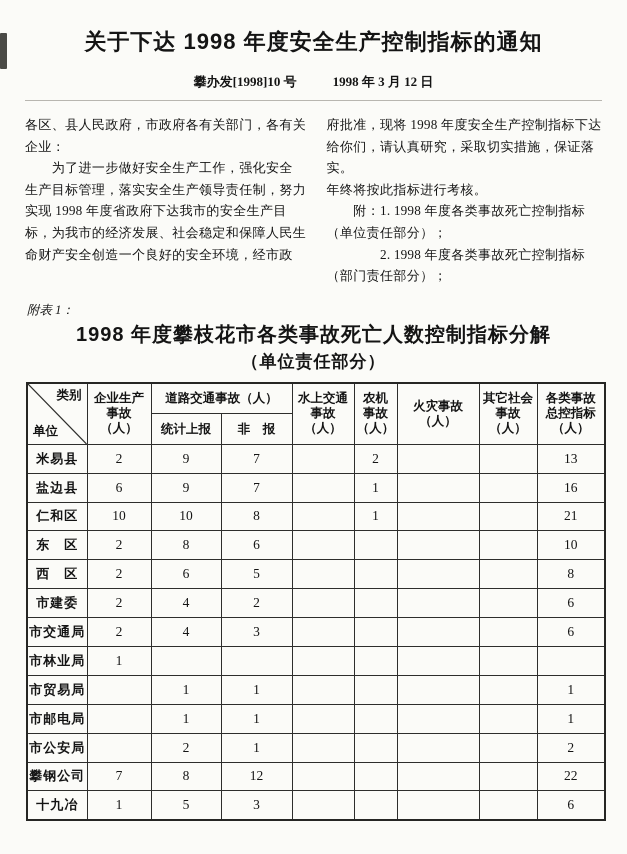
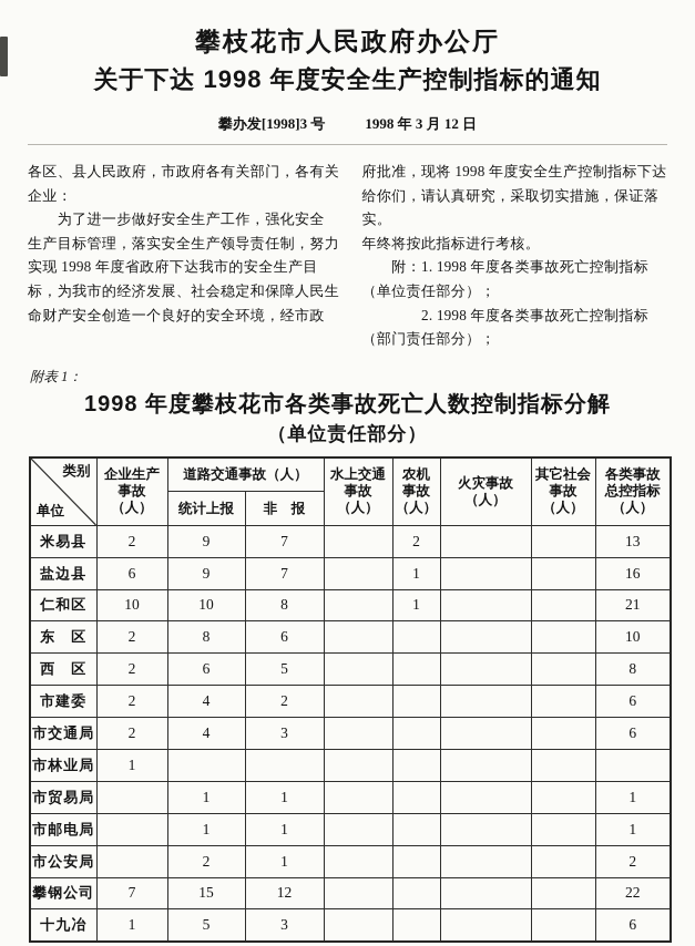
+ 攀枝花市人民政府办公厅
  关于下达 1998 年度安全生产控制指标的通知
- 攀办发[1998]10 号 1998 年 3 月 12 日
+ 攀办发[1998]3 号 1998 年 3 月 12 日
  各区、县人民政府，市政府各有关部门，各有关
  企业：
  为了进一步做好安全生产工作，强化安全
  生产目标管理，落实安全生产领导责任制，努力
  实现 1998 年度省政府下达我市的安全生产目
  标，为我市的经济发展、社会稳定和保障人民生
  命财产安全创造一个良好的安全环境，经市政
  府批准，现将 1998 年度安全生产控制指标下达
  给你们，请认真研究，采取切实措施，保证落实。
  年终将按此指标进行考核。
  附：1. 1998 年度各类事故死亡控制指标
  （单位责任部分）；
  2. 1998 年度各类事故死亡控制指标
  （部门责任部分）；
  附表 1：
  1998 年度攀枝花市各类事故死亡人数控制指标分解
  （单位责任部分）
  类别 单位	企业生产 事故 （人）	道路交通事故（人）	水上交通 事故 （人）	农机 事故 （人）	火灾事故 （人）	其它社会 事故 （人）	各类事故 总控指标 （人）
  统计上报	非 报
  米易县	2	9	7		2			13
  盐边县	6	9	7		1			16
  仁和区	10	10	8		1			21
  东 区	2	8	6					10
  西 区	2	6	5					8
  市建委	2	4	2					6
  市交通局	2	4	3					6
  市林业局	1
  市贸易局		1	1					1
  市邮电局		1	1					1
  市公安局		2	1					2
- 攀钢公司	7	8	12					22
+ 攀钢公司	7	15	12					22
  十九冶	1	5	3					6
